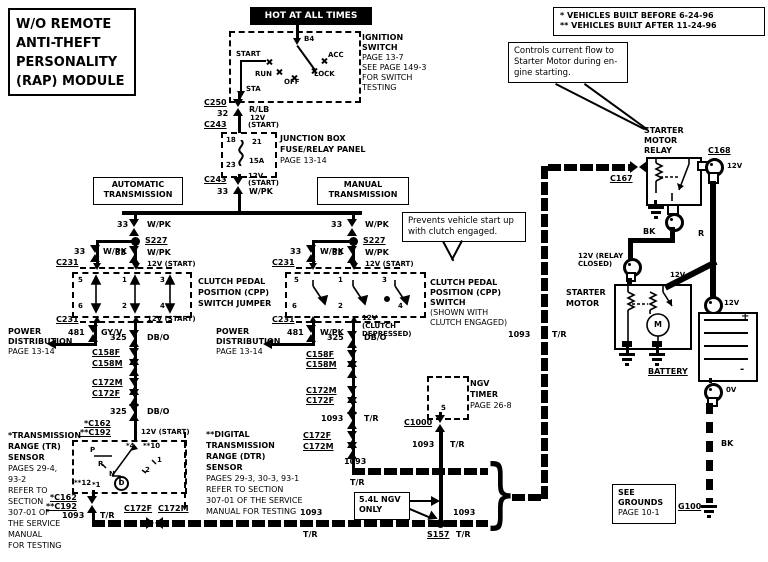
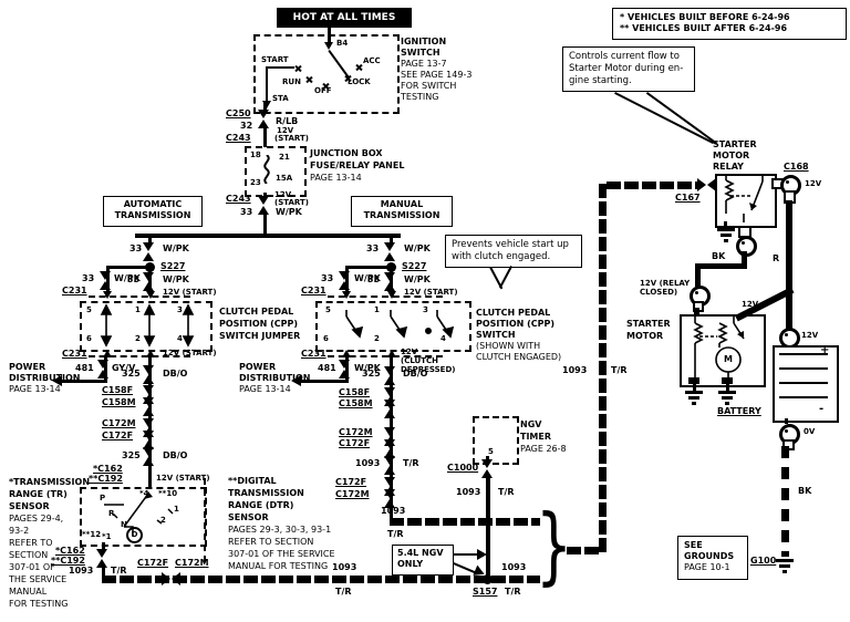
- W/O REMOTE
- ANTI-THEFT
- PERSONALITY
- (RAP) MODULE
  HOT AT ALL TIMES
  * VEHICLES BUILT BEFORE 6-24-96
- ** VEHICLES BUILT AFTER 11-24-96
+ ** VEHICLES BUILT AFTER 6-24-96
  B4
  START
  RUN
  OFF
  LOCK
  ACC
  STA
  IGNITION
  SWITCH
  PAGE 13-7
  SEE PAGE 149-3
  FOR SWITCH
  TESTING
  Controls current flow to
  Starter Motor during en-
  gine starting.
  C250
  32
  R/LB
  12V
  (START)
  C243
  18
  21
  15A
  23
  JUNCTION BOX
  FUSE/RELAY PANEL
  PAGE 13-14
  C243
  12V
  (START)
  33
  W/PK
  AUTOMATIC
  TRANSMISSION
  MANUAL
  TRANSMISSION
  33
  W/PK
  S227
  33
  W/PK
  33
  W/PK
  12V (START)
  C231
  5
  1
  3
  6
  2
  4
  CLUTCH PEDAL
  POSITION (CPP)
  SWITCH JUMPER
  C231
  12V (START)
  481
  GY/V
  POWER
  DISTRIBUTION
  PAGE 13-14
  325
  DB/O
  C158F
  C158M
  C172M
  C172F
  325
  DB/O
  *C162
  **C192
  12V (START)
  *4
  **10
  P
  R
  N
  1
  2
  D
  **12
  *1
  *TRANSMISSION
  RANGE (TR)
  SENSOR
  PAGES 29-4,
  93-2
  REFER TO
  SECTION
  307-01 OF
  THE SERVICE
  MANUAL
  FOR TESTING
  *C162
  **C192
  1093
  T/R
  C172F
  C172M
  1093
  T/R
  S157
  1093
  T/R
  33
  W/PK
  S227
  33
  W/PK
  33
  W/PK
  12V (START)
  C231
  Prevents vehicle start up
  with clutch engaged.
  5
  1
  3
  6
  2
  4
  CLUTCH PEDAL
  POSITION (CPP)
  SWITCH
  (SHOWN WITH
  CLUTCH ENGAGED)
  C231
  12V
  (CLUTCH
  DEPRESSED)
  481
  W/PK
  POWER
  DISTRIBUTION
  PAGE 13-14
  325
  DB/O
  C158F
  C158M
  C172M
  C172F
  1093
  T/R
  C172F
  C172M
  1093
  T/R
  **DIGITAL
  TRANSMISSION
  RANGE (DTR)
  SENSOR
  PAGES 29-3, 30-3, 93-1
  REFER TO SECTION
  307-01 OF THE SERVICE
  MANUAL FOR TESTING
  NGV
  TIMER
  PAGE 26-8
  5
  C1000
  1093
  T/R
  5.4L NGV
  ONLY
  }
  1093
  T/R
  C167
  STARTER
  MOTOR
  RELAY
  C168
  12V
  R
  BK
  12V (RELAY
  CLOSED)
  STARTER
  MOTOR
  M
  12V
  +
  -
  BATTERY
  0V
  BK
  SEE
  GROUNDS
  PAGE 10-1
  G100
